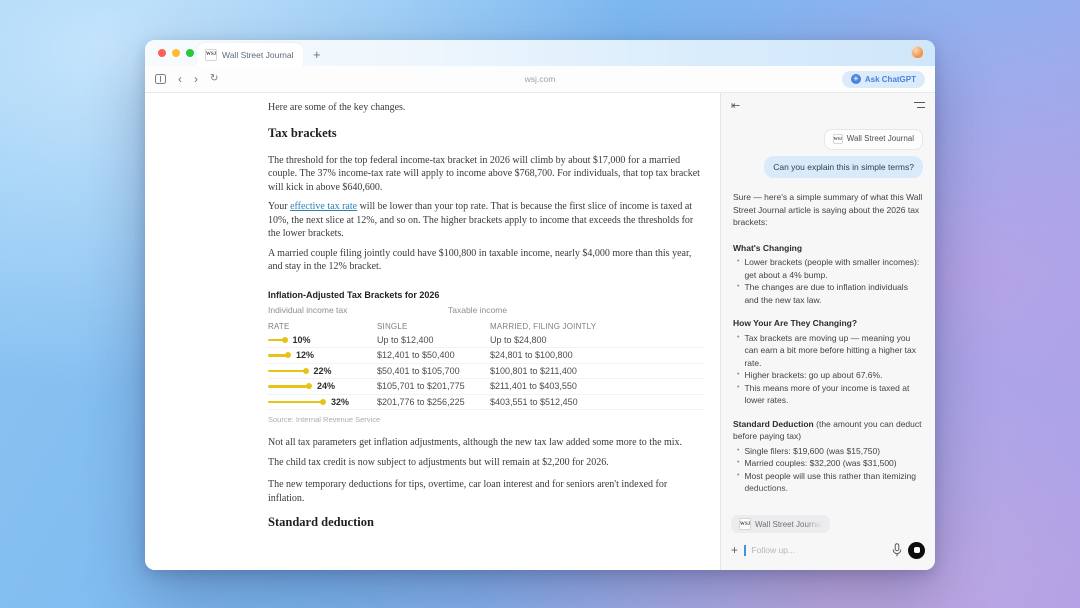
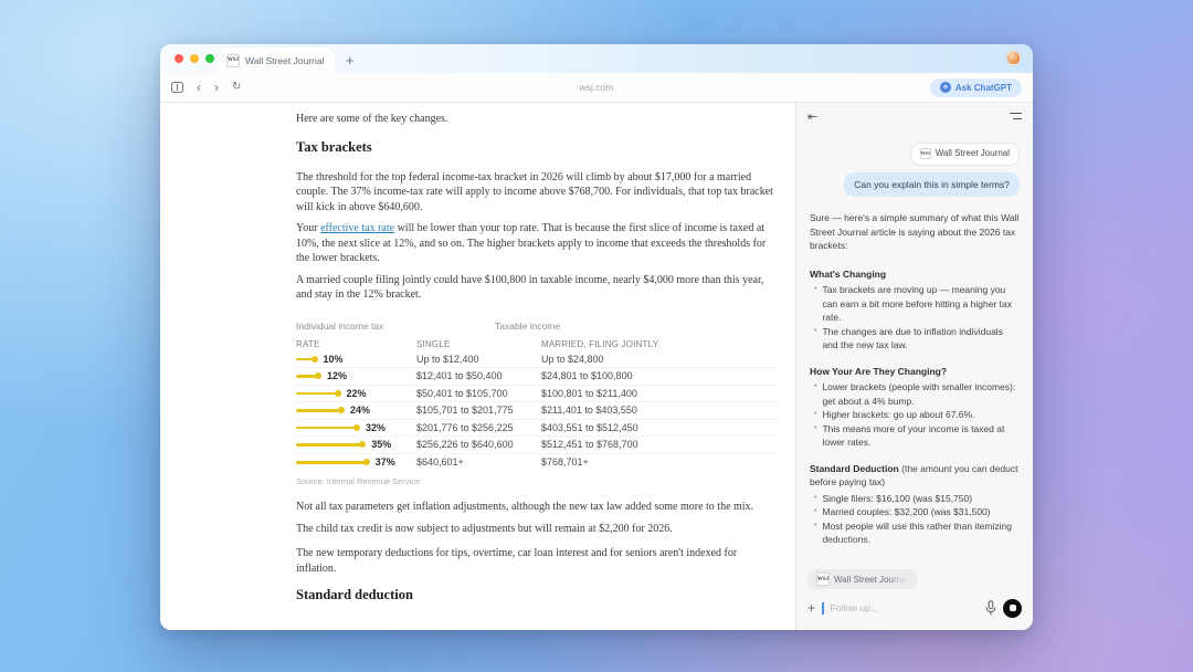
  Wall Street Journal
  +
  ‹
  ›
  ↻
  wsj.com
  Ask ChatGPT
  Here are some of the key changes.
  Tax brackets
  The threshold for the top federal income-tax bracket in 2026 will climb by about $17,000 for a married couple. The 37% income-tax rate will apply to income above $768,700. For individuals, that top tax bracket will kick in above $640,600.
  Your effective tax rate will be lower than your top rate. That is because the first slice of income is taxed at 10%, the next slice at 12%, and so on. The higher brackets apply to income that exceeds the thresholds for the lower brackets.
  A married couple filing jointly could have $100,800 in taxable income, nearly $4,000 more than this year, and stay in the 12% bracket.
- Inflation-Adjusted Tax Brackets for 2026
  Individual income tax
  Taxable income
  RATE
  SINGLE
  MARRIED, FILING JOINTLY
  10%
  Up to $12,400
  Up to $24,800
  12%
  $12,401 to $50,400
  $24,801 to $100,800
  22%
  $50,401 to $105,700
  $100,801 to $211,400
  24%
  $105,701 to $201,775
  $211,401 to $403,550
  32%
  $201,776 to $256,225
  $403,551 to $512,450
+ 35%
+ $256,226 to $640,600
+ $512,451 to $768,700
+ 37%
+ $640,601+
+ $768,701+
  Source: Internal Revenue Service
  Not all tax parameters get inflation adjustments, although the new tax law added some more to the mix.
  The child tax credit is now subject to adjustments but will remain at $2,200 for 2026.
  The new temporary deductions for tips, overtime, car loan interest and for seniors aren't indexed for inflation.
  Standard deduction
  ⇤
  Wall Street Journal
  Can you explain this in simple terms?
  Sure — here's a simple summary of what this Wall Street Journal article is saying about the 2026 tax brackets:
  What's Changing
- Lower brackets (people with smaller incomes): get about a 4% bump.
+ Tax brackets are moving up — meaning you can earn a bit more before hitting a higher tax rate.
  The changes are due to inflation individuals and the new tax law.
  How Your Are They Changing?
- Tax brackets are moving up — meaning you can earn a bit more before hitting a higher tax rate.
+ Lower brackets (people with smaller incomes): get about a 4% bump.
  Higher brackets: go up about 67.6%.
  This means more of your income is taxed at lower rates.
  Standard Deduction (the amount you can deduct before paying tax)
- Single filers: $19,600 (was $15,750)
+ Single filers: $16,100 (was $15,750)
  Married couples: $32,200 (was $31,500)
  Most people will use this rather than itemizing
  Wall Street Journal
  +
  Follow up...
